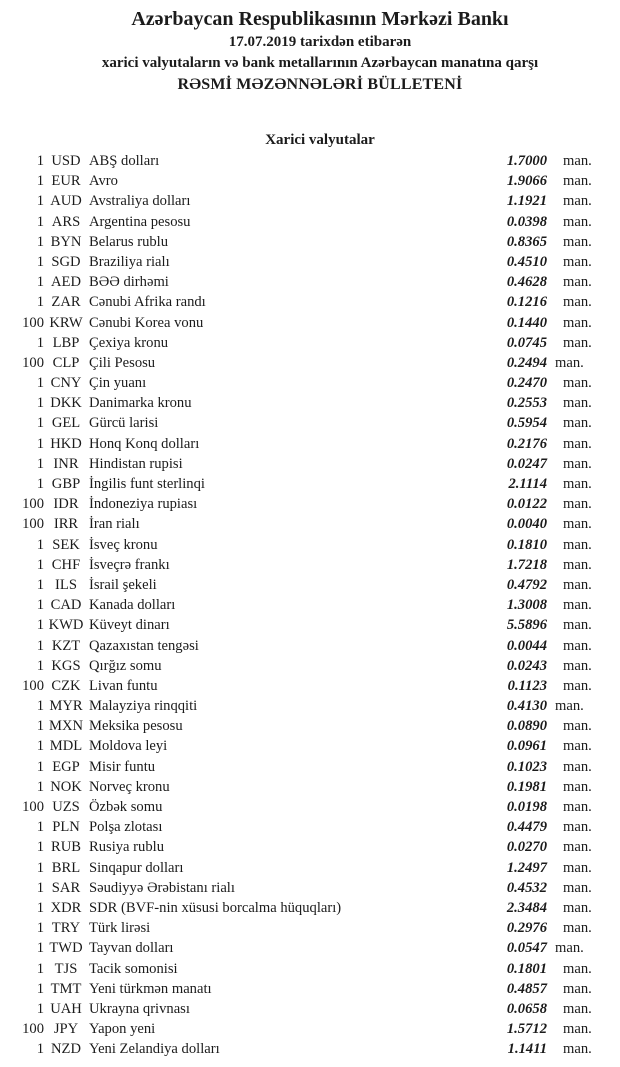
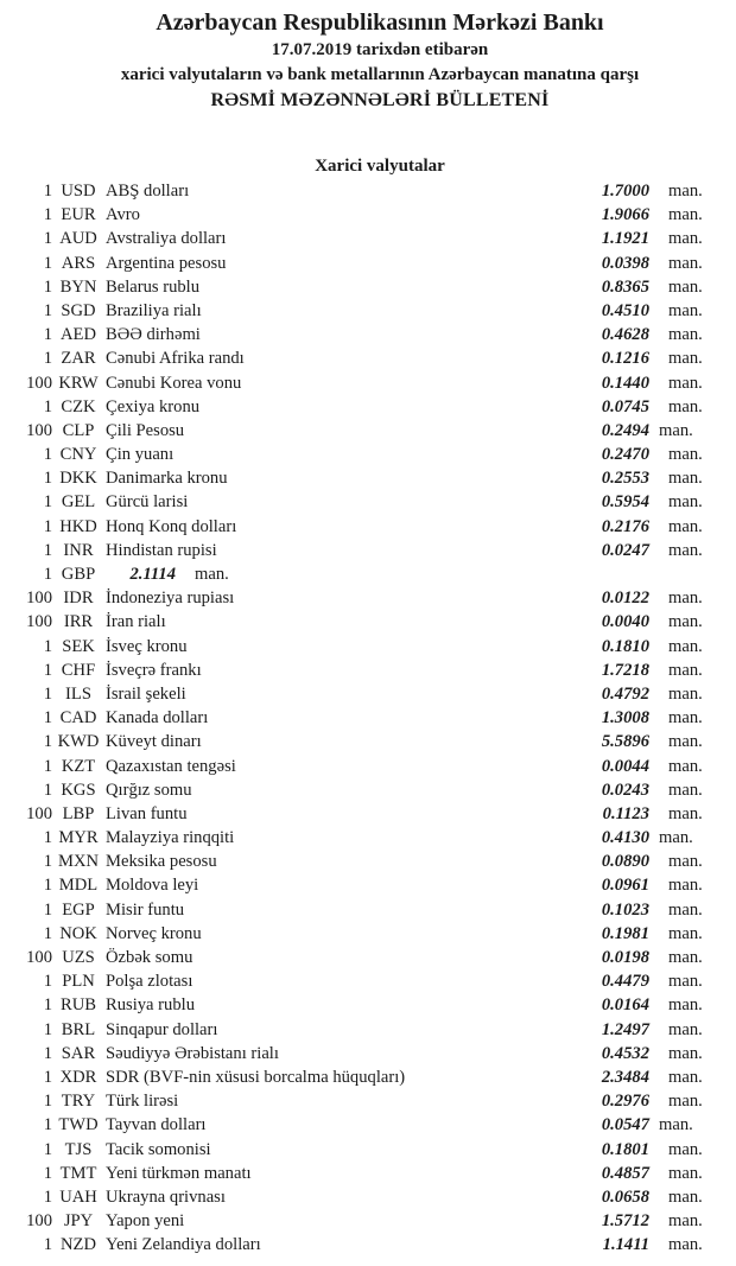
  Azərbaycan Respublikasının Mərkəzi Bankı
  17.07.2019 tarixdən etibarən
  xarici valyutaların və bank metallarının Azərbaycan manatına qarşı
  RƏSMİ MƏZƏNNƏLƏRİ BÜLLETENİ
  Xarici valyutalar
  1
  USD
  ABŞ dolları
  1.7000
  man.
  1
  EUR
  Avro
  1.9066
  man.
  1
  AUD
  Avstraliya dolları
  1.1921
  man.
  1
  ARS
  Argentina pesosu
  0.0398
  man.
  1
  BYN
  Belarus rublu
  0.8365
  man.
  1
  SGD
  Braziliya rialı
  0.4510
  man.
  1
  AED
  BƏƏ dirhəmi
  0.4628
  man.
  1
  ZAR
  Cənubi Afrika randı
  0.1216
  man.
  100
  KRW
  Cənubi Korea vonu
  0.1440
  man.
  1
- LBP
+ CZK
  Çexiya kronu
  0.0745
  man.
  100
  CLP
  Çili Pesosu
  0.2494
  man.
  1
  CNY
  Çin yuanı
  0.2470
  man.
  1
  DKK
  Danimarka kronu
  0.2553
  man.
  1
  GEL
  Gürcü larisi
  0.5954
  man.
  1
  HKD
  Honq Konq dolları
  0.2176
  man.
  1
  INR
  Hindistan rupisi
  0.0247
  man.
  1
  GBP
- İngilis funt sterlinqi
  2.1114
  man.
  100
  IDR
  İndoneziya rupiası
  0.0122
  man.
  100
  IRR
  İran rialı
  0.0040
  man.
  1
  SEK
  İsveç kronu
  0.1810
  man.
  1
  CHF
  İsveçrə frankı
  1.7218
  man.
  1
  ILS
  İsrail şekeli
  0.4792
  man.
  1
  CAD
  Kanada dolları
  1.3008
  man.
  1
  KWD
  Küveyt dinarı
  5.5896
  man.
  1
  KZT
  Qazaxıstan tengəsi
  0.0044
  man.
  1
  KGS
  Qırğız somu
  0.0243
  man.
  100
- CZK
+ LBP
  Livan funtu
  0.1123
  man.
  1
  MYR
  Malayziya rinqqiti
  0.4130
  man.
  1
  MXN
  Meksika pesosu
  0.0890
  man.
  1
  MDL
  Moldova leyi
  0.0961
  man.
  1
  EGP
  Misir funtu
  0.1023
  man.
  1
  NOK
  Norveç kronu
  0.1981
  man.
  100
  UZS
  Özbək somu
  0.0198
  man.
  1
  PLN
  Polşa zlotası
  0.4479
  man.
  1
  RUB
  Rusiya rublu
- 0.0270
+ 0.0164
  man.
  1
  BRL
  Sinqapur dolları
  1.2497
  man.
  1
  SAR
  Səudiyyə Ərəbistanı rialı
  0.4532
  man.
  1
  XDR
  SDR (BVF-nin xüsusi borcalma hüquqları)
  2.3484
  man.
  1
  TRY
  Türk lirəsi
  0.2976
  man.
  1
  TWD
  Tayvan dolları
  0.0547
  man.
  1
  TJS
  Tacik somonisi
  0.1801
  man.
  1
  TMT
  Yeni türkmən manatı
  0.4857
  man.
  1
  UAH
  Ukrayna qrivnası
  0.0658
  man.
  100
  JPY
  Yapon yeni
  1.5712
  man.
  1
  NZD
  Yeni Zelandiya dolları
  1.1411
  man.
